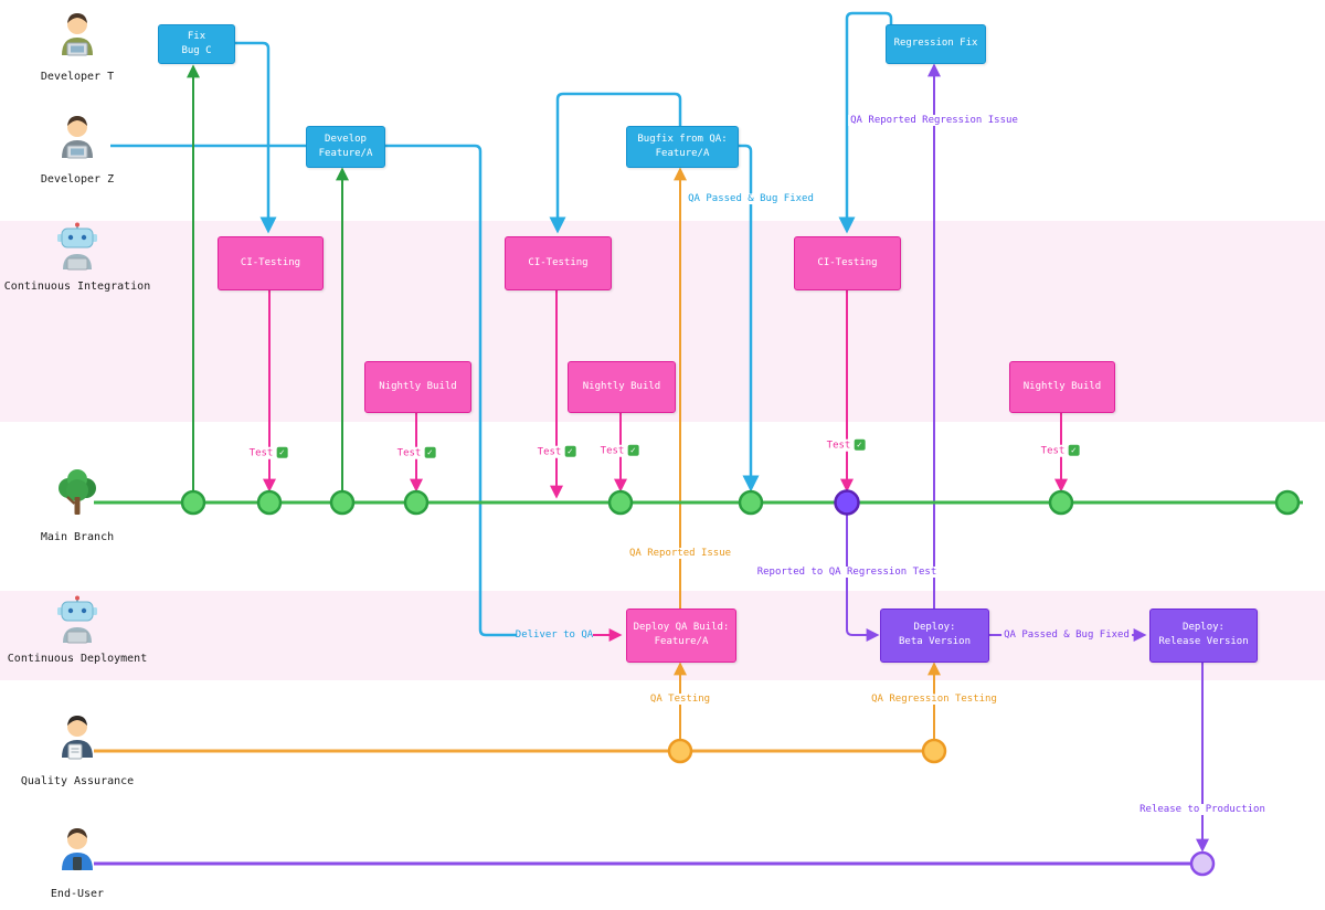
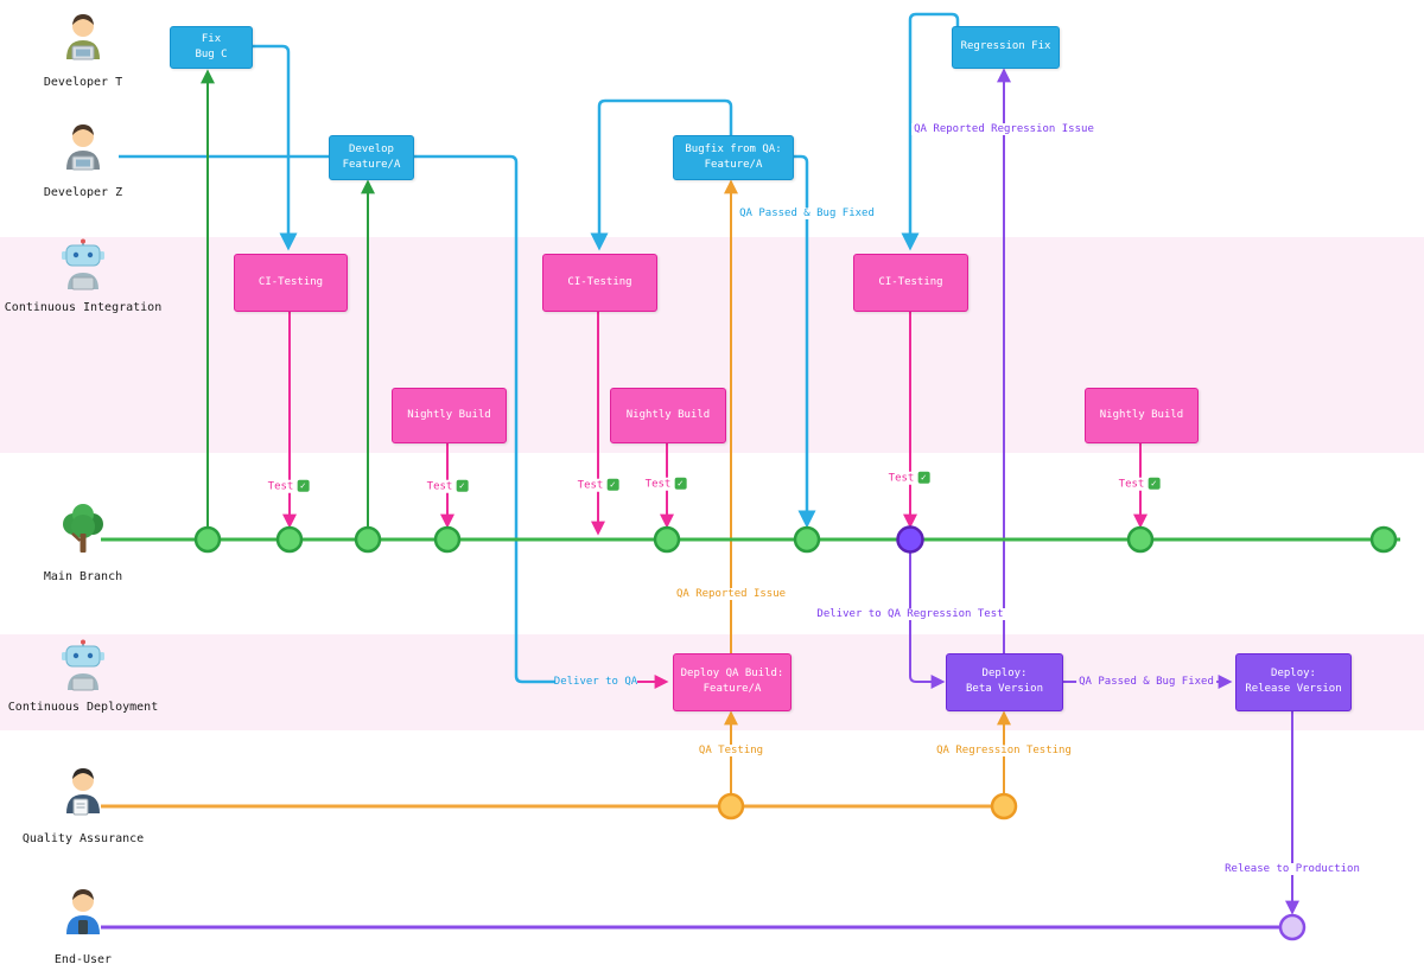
  Fix
  Bug C
  Develop
  Feature/A
  Bugfix from QA:
  Feature/A
  Regression Fix
  CI-Testing
  CI-Testing
  CI-Testing
  Nightly Build
  Nightly Build
  Nightly Build
  Deploy QA Build:
  Feature/A
  Deploy:
  Beta Version
  Deploy:
  Release Version
  QA Passed & Bug Fixed
  QA Reported Issue
  Deliver to QA
  QA Testing
- Reported to QA Regression Test
+ Deliver to QA Regression Test
  QA Regression Testing
  QA Reported Regression Issue
  QA Passed & Bug Fixed
  Release to Production
  Test ✓
  Test ✓
  Test ✓
  Test ✓
  Test ✓
  Test ✓
  Developer T
  Developer Z
  Continuous Integration
  Main Branch
  Continuous Deployment
  Quality Assurance
  End-User
